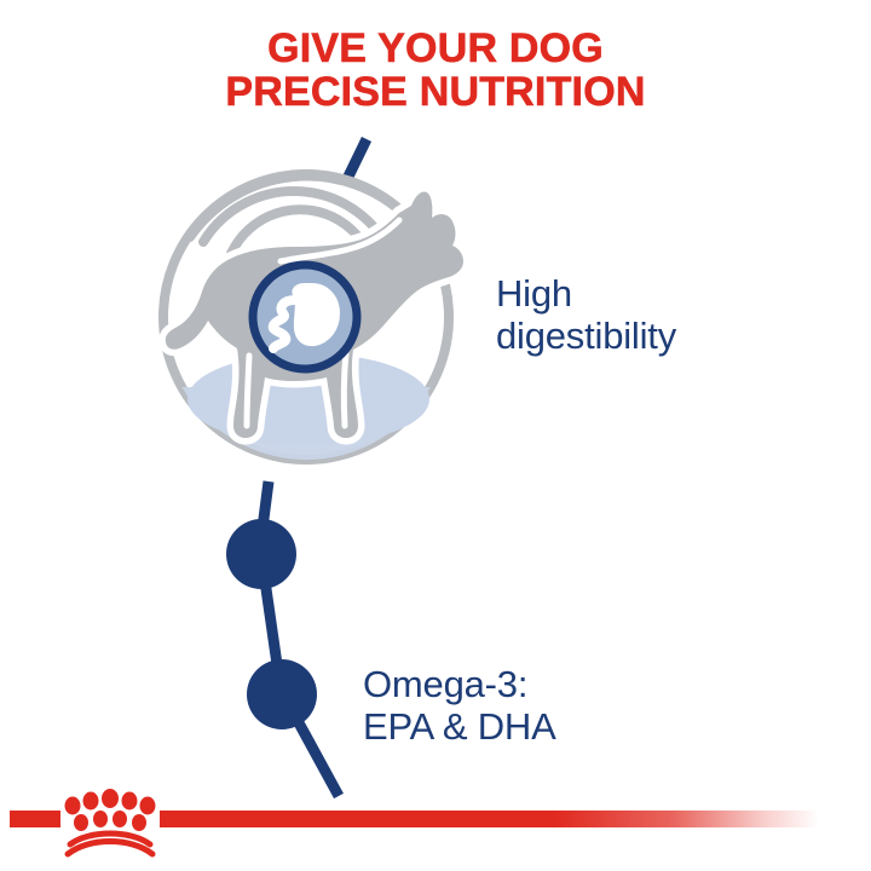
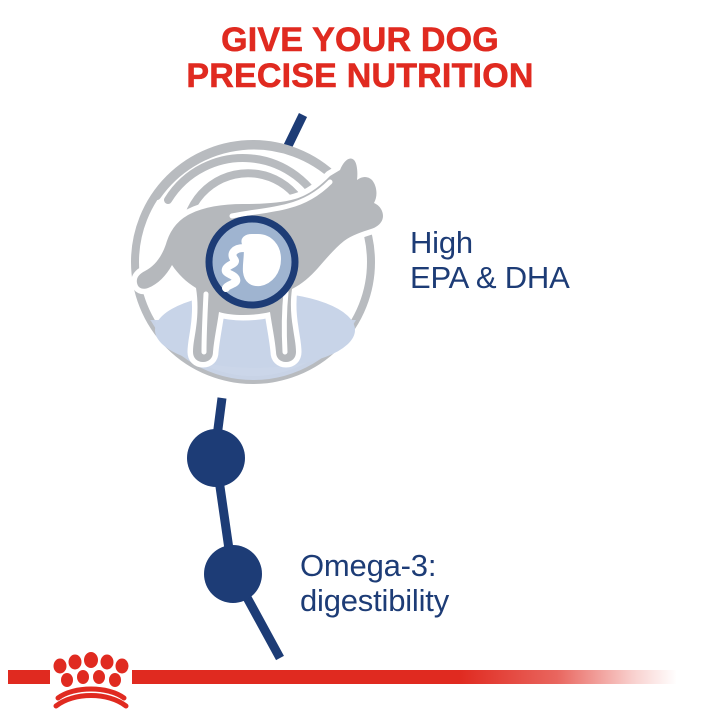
  GIVE YOUR DOG
  PRECISE NUTRITION
  High
- digestibility
+ EPA & DHA
  Omega-3:
- EPA & DHA
+ digestibility
